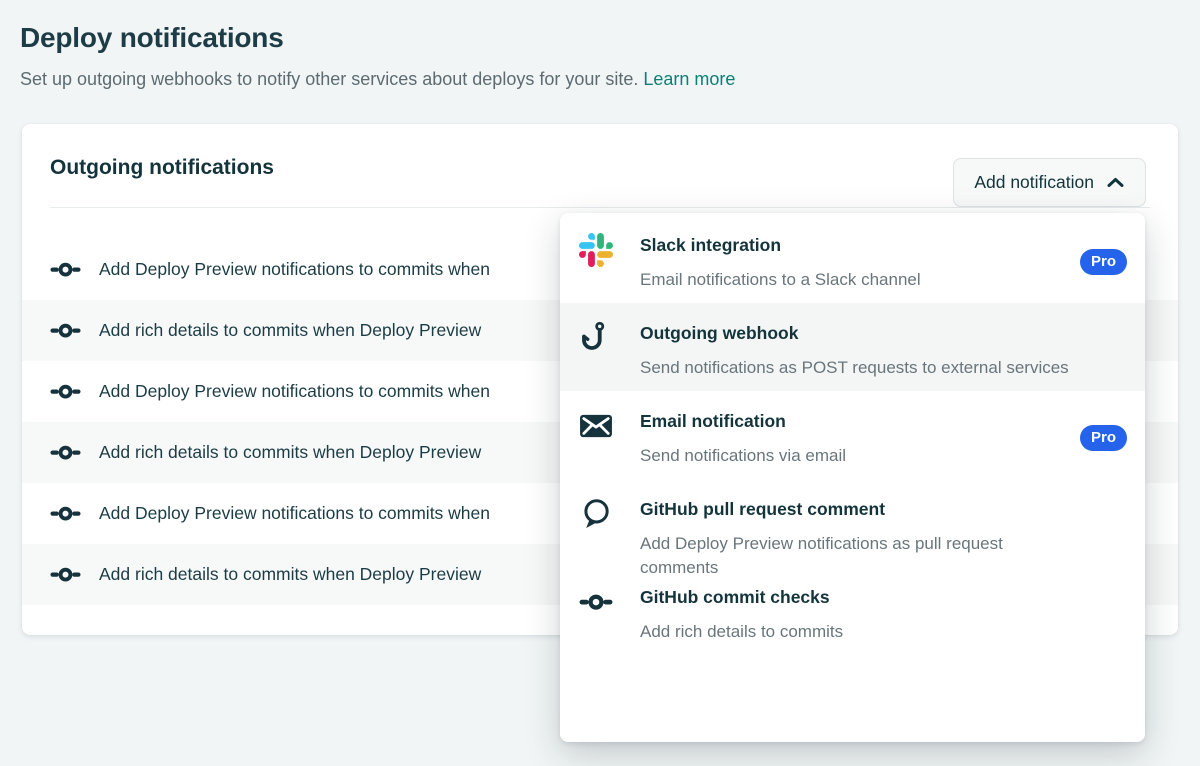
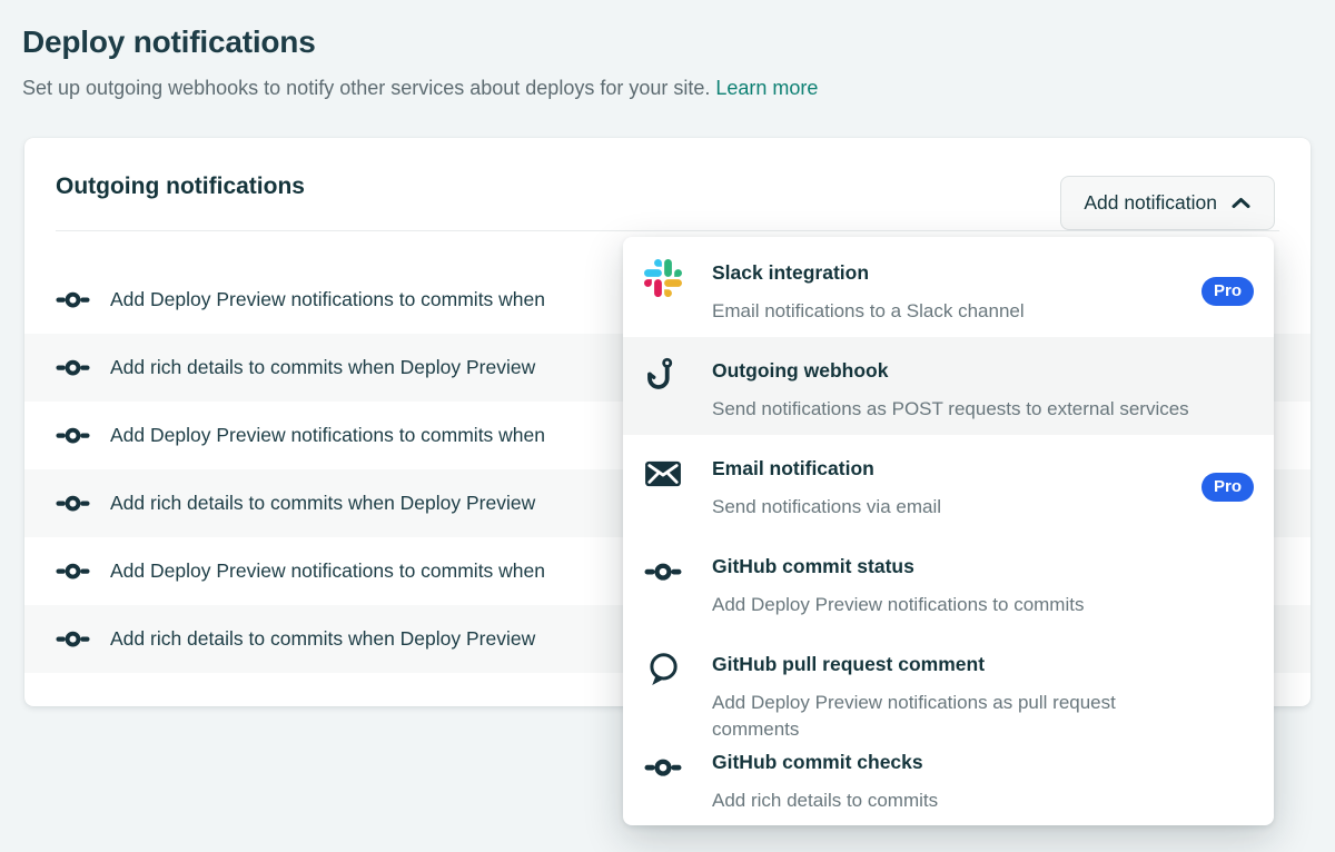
  Deploy notifications
  Set up outgoing webhooks to notify other services about deploys for your site. Learn more
  Outgoing notifications
  Add notification
  Add Deploy Preview notifications to commits when
  Add rich details to commits when Deploy Preview
  Add Deploy Preview notifications to commits when
  Add rich details to commits when Deploy Preview
  Add Deploy Preview notifications to commits when
  Add rich details to commits when Deploy Preview
  Slack integration
  Email notifications to a Slack channel
  Pro
  Outgoing webhook
  Send notifications as POST requests to external services
  Email notification
  Send notifications via email
  Pro
+ GitHub commit status
+ Add Deploy Preview notifications to commits
  GitHub pull request comment
  Add Deploy Preview notifications as pull request comments
  GitHub commit checks
  Add rich details to commits
